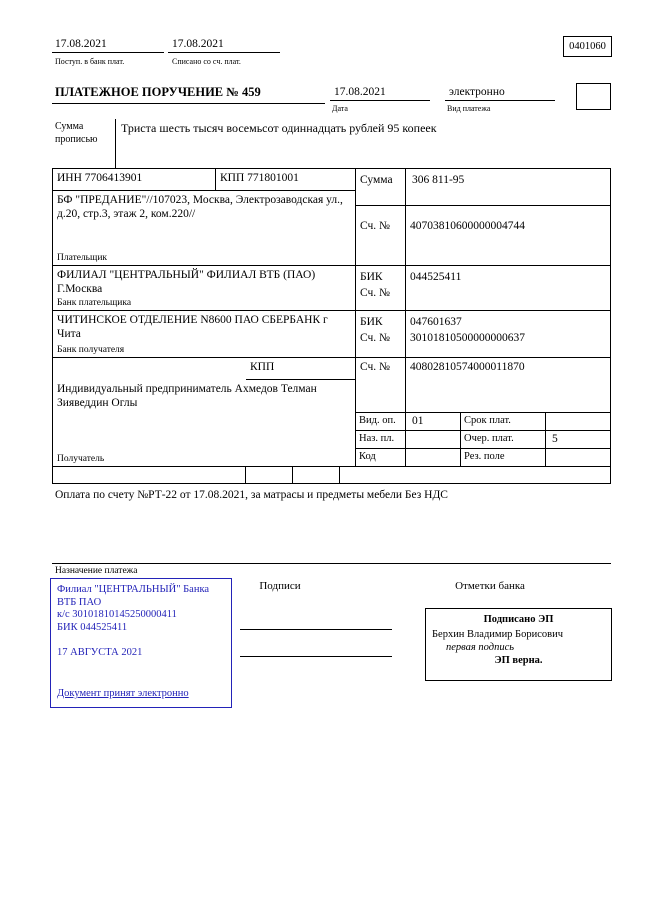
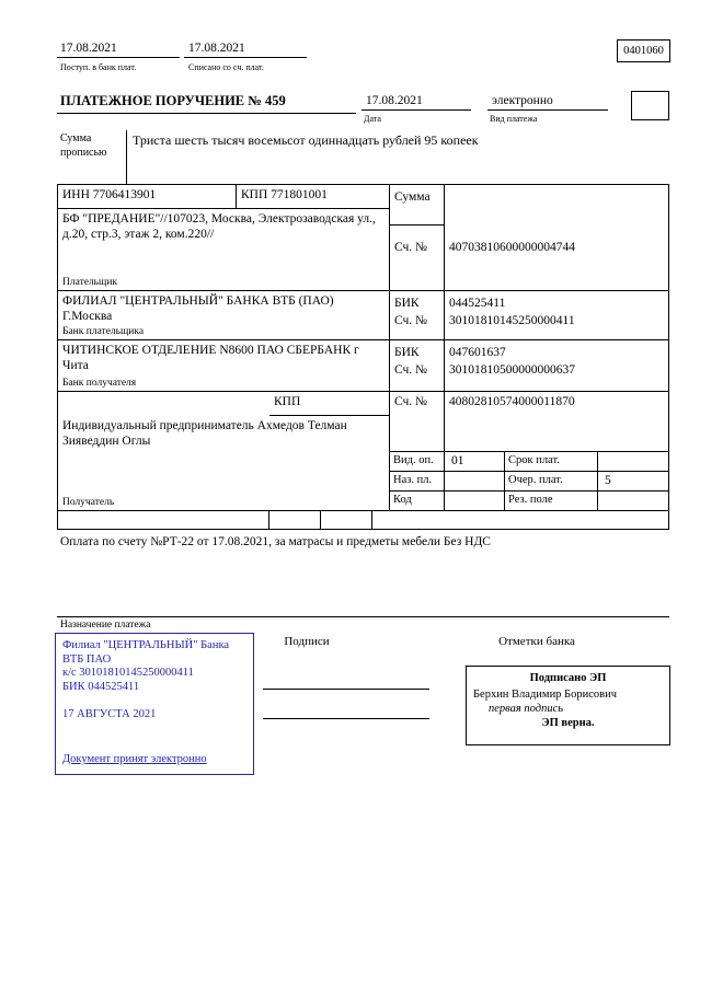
  17.08.2021
  Поступ. в банк плат.
  17.08.2021
  Списано со сч. плат.
  0401060
  ПЛАТЕЖНОЕ ПОРУЧЕНИЕ № 459
  17.08.2021
  Дата
  электронно
  Вид платежа
  Сумма прописью
  Триста шесть тысяч восемьсот одиннадцать рублей 95 копеек
  ИНН 7706413901
  КПП 771801001
  БФ "ПРЕДАНИЕ"//107023, Москва, Электрозаводская ул., д.20, стр.3, этаж 2, ком.220//
  Плательщик
- ФИЛИАЛ "ЦЕНТРАЛЬНЫЙ" ФИЛИАЛ ВТБ (ПАО) Г.Москва
+ ФИЛИАЛ "ЦЕНТРАЛЬНЫЙ" БАНКА ВТБ (ПАО) Г.Москва
  Банк плательщика
  ЧИТИНСКОЕ ОТДЕЛЕНИЕ N8600 ПАО СБЕРБАНК г Чита
  Банк получателя
  КПП
  Индивидуальный предприниматель Ахмедов Телман Зияведдин Оглы
  Получатель
  Сумма
- 306 811-95
  Сч. №
  40703810600000004744
  БИК
  Сч. №
  044525411
+ 30101810145250000411
  БИК
  Сч. №
  047601637
  30101810500000000637
  Сч. №
  40802810574000011870
  Вид. оп.
  01
  Срок плат.
  Наз. пл.
  Очер. плат.
  5
  Код
  Рез. поле
  Оплата по счету №РТ-22 от 17.08.2021, за матрасы и предметы мебели Без НДС
  Назначение платежа
  Подписи
  Отметки банка
  Филиал "ЦЕНТРАЛЬНЫЙ" Банка
  ВТБ ПАО
  к/с 30101810145250000411
  БИК 044525411
  17 АВГУСТА 2021
  Документ принят электронно
  Подписано ЭП
  Берхин Владимир Борисович
  первая подпись
  ЭП верна.
